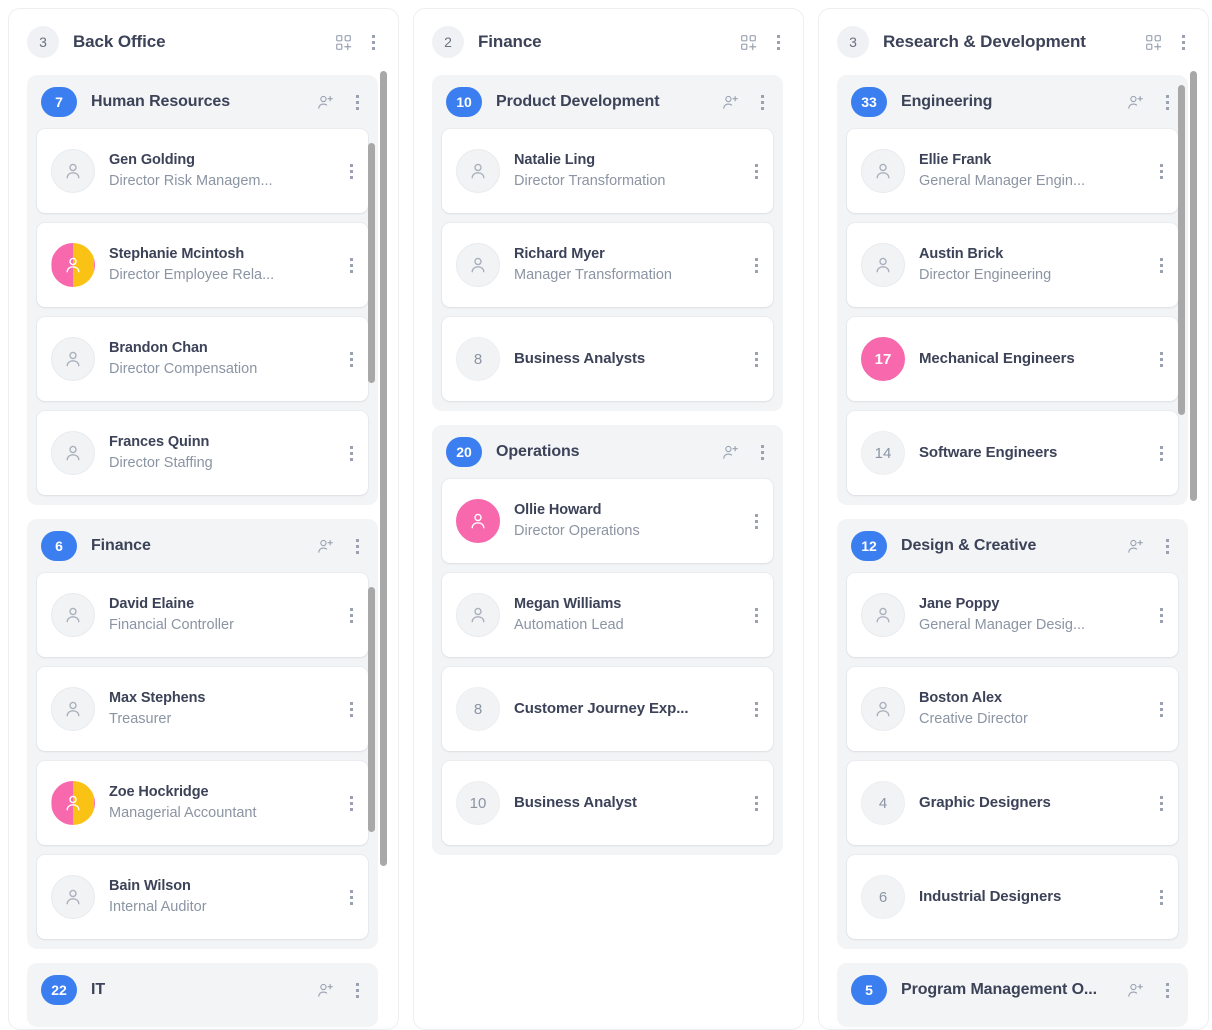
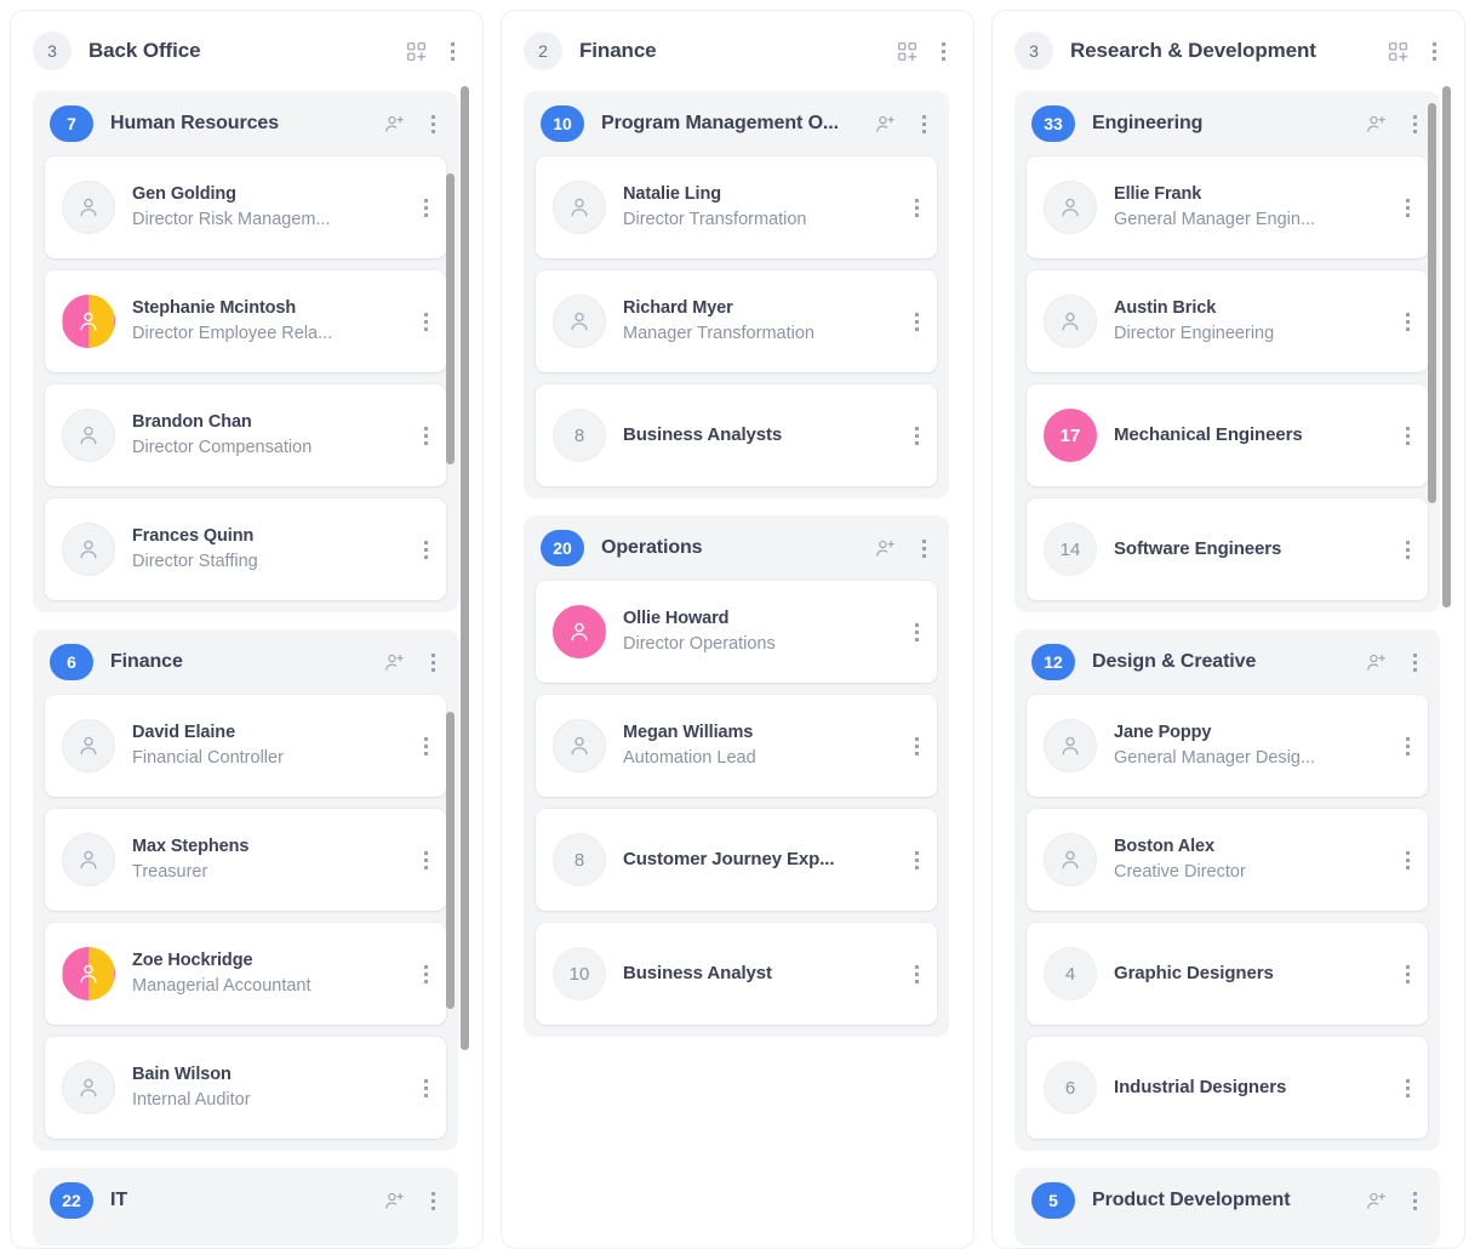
  3
  Back Office
  7
  Human Resources
  Gen Golding
  Director Risk Managem...
  Stephanie Mcintosh
  Director Employee Rela...
  Brandon Chan
  Director Compensation
  Frances Quinn
  Director Staffing
  6
  Finance
  David Elaine
  Financial Controller
  Max Stephens
  Treasurer
  Zoe Hockridge
  Managerial Accountant
  Bain Wilson
  Internal Auditor
  22
  IT
  2
  Finance
  10
- Product Development
+ Program Management O...
  Natalie Ling
  Director Transformation
  Richard Myer
  Manager Transformation
  8
  Business Analysts
  20
  Operations
  Ollie Howard
  Director Operations
  Megan Williams
  Automation Lead
  8
  Customer Journey Exp...
  10
  Business Analyst
  3
  Research & Development
  33
  Engineering
  Ellie Frank
  General Manager Engin...
  Austin Brick
  Director Engineering
  17
  Mechanical Engineers
  14
  Software Engineers
  12
  Design & Creative
  Jane Poppy
  General Manager Desig...
  Boston Alex
  Creative Director
  4
  Graphic Designers
  6
  Industrial Designers
  5
- Program Management O...
+ Product Development
